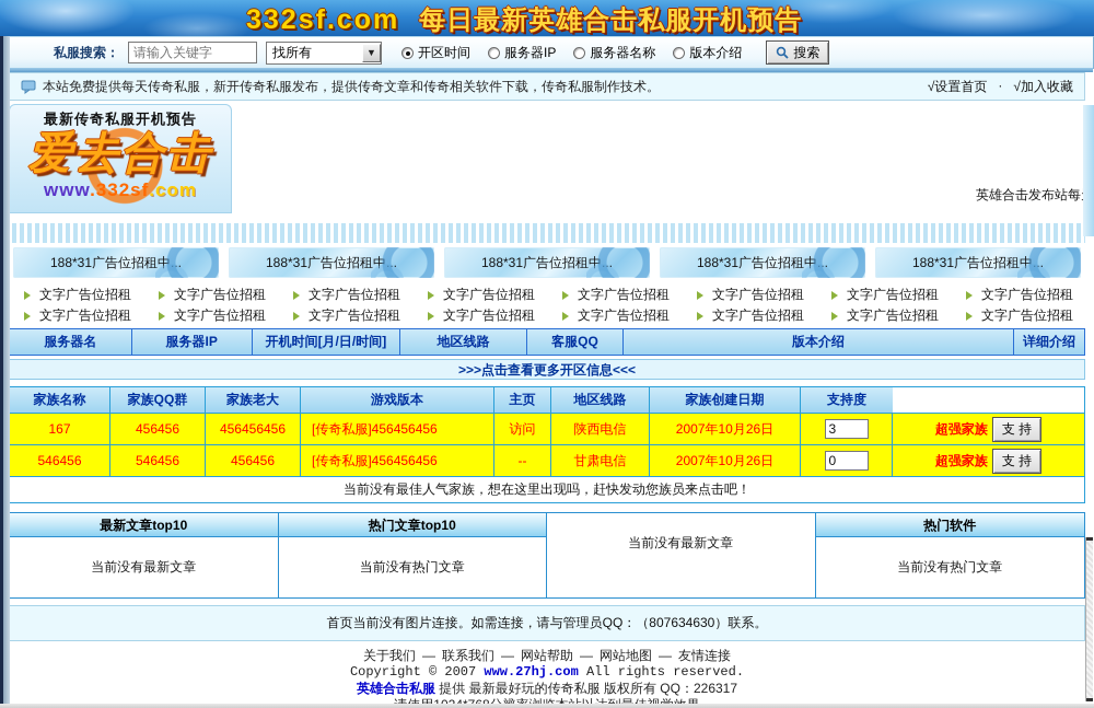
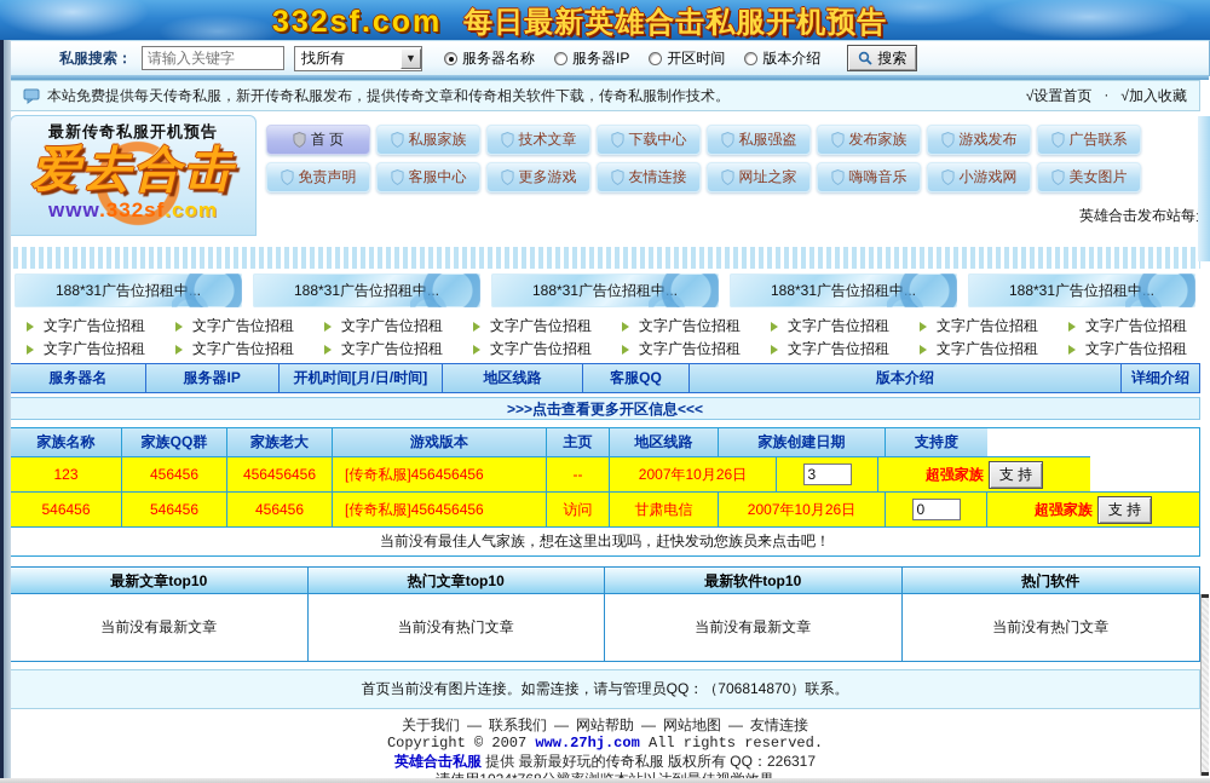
  332sf.com 每日最新英雄合击私服开机预告
  私服搜索：
  请输入关键字
  找所有
  ▼
- 开区时间
+ 服务器名称
  服务器IP
- 服务器名称
+ 开区时间
  版本介绍
  搜索
  本站免费提供每天传奇私服，新开传奇私服发布，提供传奇文章和传奇相关软件下载，传奇私服制作技术。
  √设置首页
  ·
  √加入收藏
  最新传奇私服开机预告
  爱去合击
  www.332sf.com
+ 首 页
+ 私服家族
+ 技术文章
+ 下载中心
+ 私服强盗
+ 发布家族
+ 游戏发布
+ 广告联系
+ 免责声明
+ 客服中心
+ 更多游戏
+ 友情连接
+ 网址之家
+ 嗨嗨音乐
+ 小游戏网
+ 美女图片
  英雄合击发布站每
  188*31广告位招租
  188*31广告位招租
  188*31广告位招租
  188*31广告位招租
  188*31广告位招租
  文字广告位招租
  文字广告位招租
  文字广告位招租
  文字广告位招租
  文字广告位招租
  文字广告位招租
  文字广告位招租
  文字广告位招租
  文字广告位招租
  文字广告位招租
  文字广告位招租
  文字广告位招租
  文字广告位招租
  文字广告位招租
  文字广告位招租
  文字广告位招租
  服务器名
  服务器IP
  开机时间[月/日/时间]
  地区线路
  客服QQ
  版本介绍
  详细介绍
  >>>点击查看更多开区信息<<<
  家族名称
  家族QQ群
  家族老大
  游戏版本
  主页
  地区线路
  家族创建日期
  支持度
- 167
+ 123
  456456
  456456456
  [传奇私服]456456456
- 访问
+ --
- 陕西电信
  2007年10月26日
  3
  超强家族
  支 持
  546456
  546456
  456456
  [传奇私服]456456456
- --
+ 访问
  甘肃电信
  2007年10月26日
  0
  超强家族
  支 持
  当前没有最佳人气家族，想在这里出现吗，赶快发动您族员来点击吧！
  最新文章top10
  当前没有最新文章
  热门文章top10
  当前没有热门文章
+ 最新软件top10
  当前没有最新文章
  热门软件
  当前没有热门文章
- 首页当前没有图片连接。如需连接，请与管理员QQ：（807634630）联系。
+ 首页当前没有图片连接。如需连接，请与管理员QQ：（706814870）联系。
  关于我们 — 联系我们 — 网站帮助 — 网站地图 — 友情连接
  Copyright © 2007 www.27hj.com All rights reserved.
  英雄合击私服 提供 最新最好玩的传奇私服 版权所有 QQ：226317
